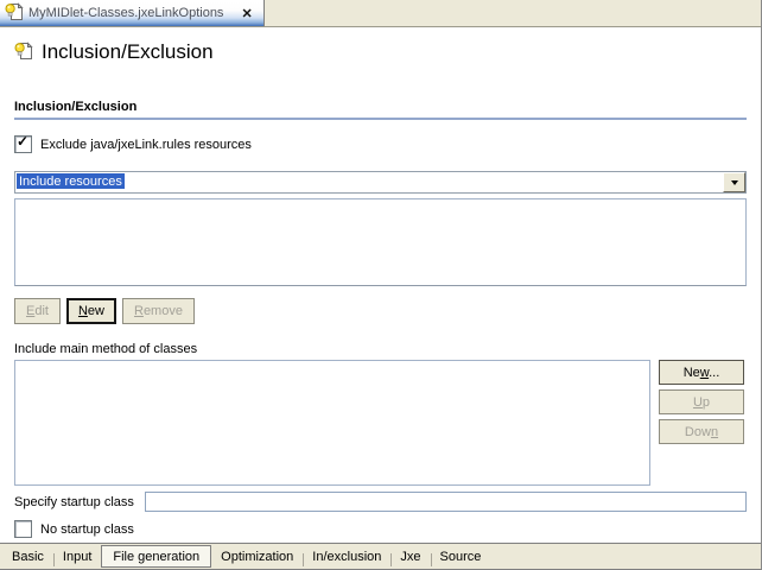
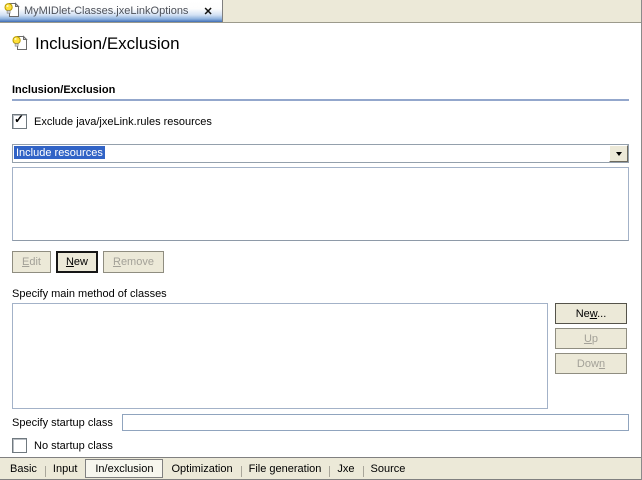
  MyMIDlet-Classes.jxeLinkOptions
  ✕
  Inclusion/Exclusion
  Inclusion/Exclusion
  ✓
  Exclude java/jxeLink.rules resources
  Include resources
  E
  dit
  N
  ew
  R
  emove
- Include main method of classes
+ Specify main method of classes
  New...
  Up
  Down
  Specify startup class
  No startup class
  Basic
  Input
- File generation
+ In/exclusion
  Optimization
- In/exclusion
+ File generation
  Jxe
  Source
